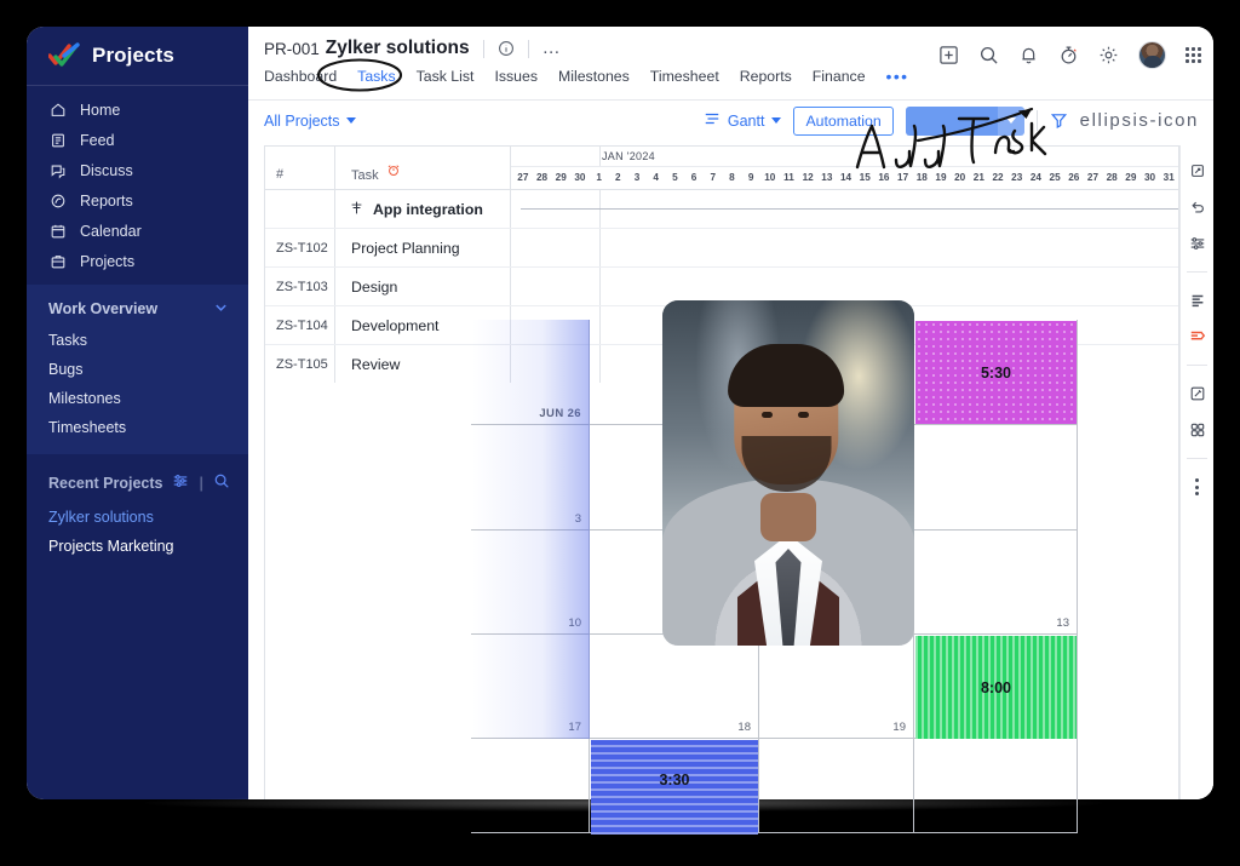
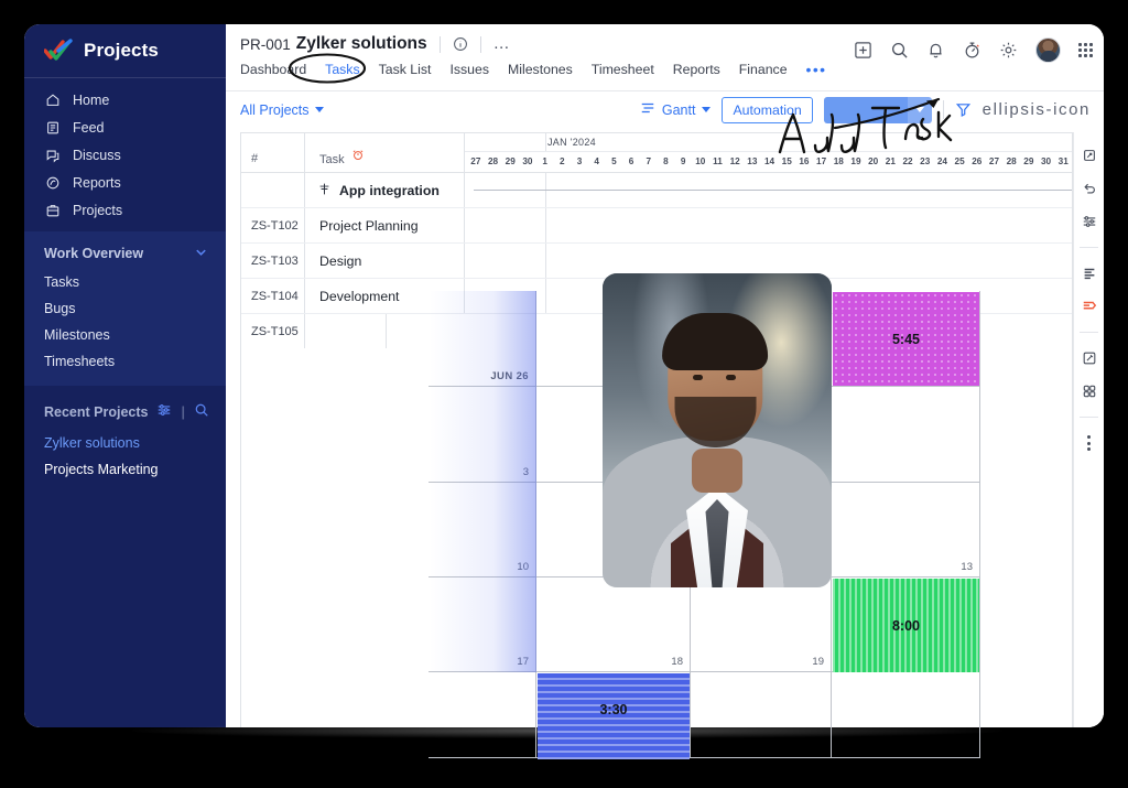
  Projects
  Home
  Feed
  Discuss
  Reports
- Calendar
  Projects
  Work Overview
  Tasks
  Bugs
  Milestones
  Timesheets
  Recent Projects
  |
  Zylker solutions
  Projects Marketing
  PR-001
  Zylker solutions
  …
  Dashbord
  Tasks
  Task List
  Issues
  Milestones
  Timesheet
  Reports
  Finance
  •••
  All Projects
  Gantt
  Automation
  ellipsis-icon
  #
  Task
  JAN '2024
  27
  28
  29
  30
  1
  2
  3
  4
  5
  6
  7
  8
  9
  10
  11
  12
  13
  14
  15
  16
  17
  18
  19
  20
  21
  22
  23
  24
  25
  26
  27
  28
  29
  30
  31
  App integration
  ZS-T102
  Project Planning
  ZS-T103
  Design
  ZS-T104
  Development
  ZS-T105
- Review
  13
  18
  19
- 5:30
+ 5:45
  8:00
  3:30
